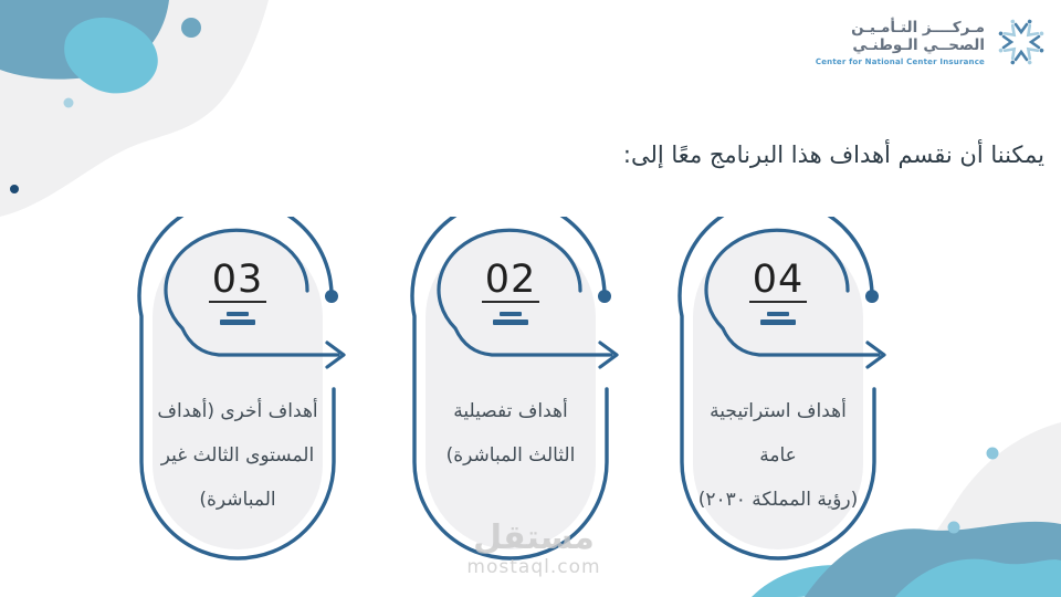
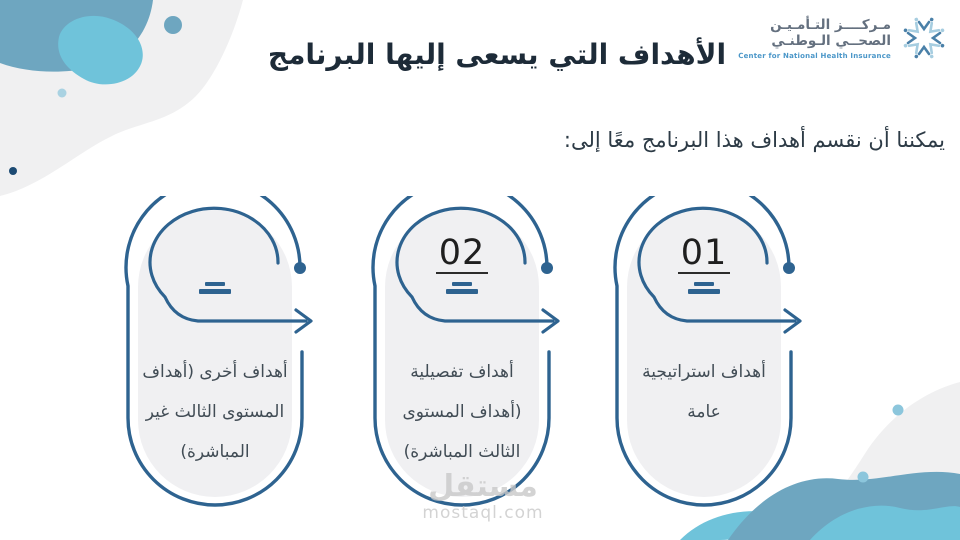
+ الأهداف التي يسعى إليها البرنامج
  مـركــــز التـأمـيـن
  الصحــي الـوطنـي
- Center for National Center Insurance
+ Center for National Health Insurance
  يمكننا أن نقسم أهداف هذا البرنامج معًا إلى:
- 03
  أهداف أخرى (أهداف
  المستوى الثالث غير
  المباشرة)
  02
  أهداف تفصيلية
+ (أهداف المستوى
  الثالث المباشرة)
- 04
+ 01
  أهداف استراتيجية
  عامة
- (رؤية المملكة ٢٠٣٠)
  مستقل
  mostaql.com
